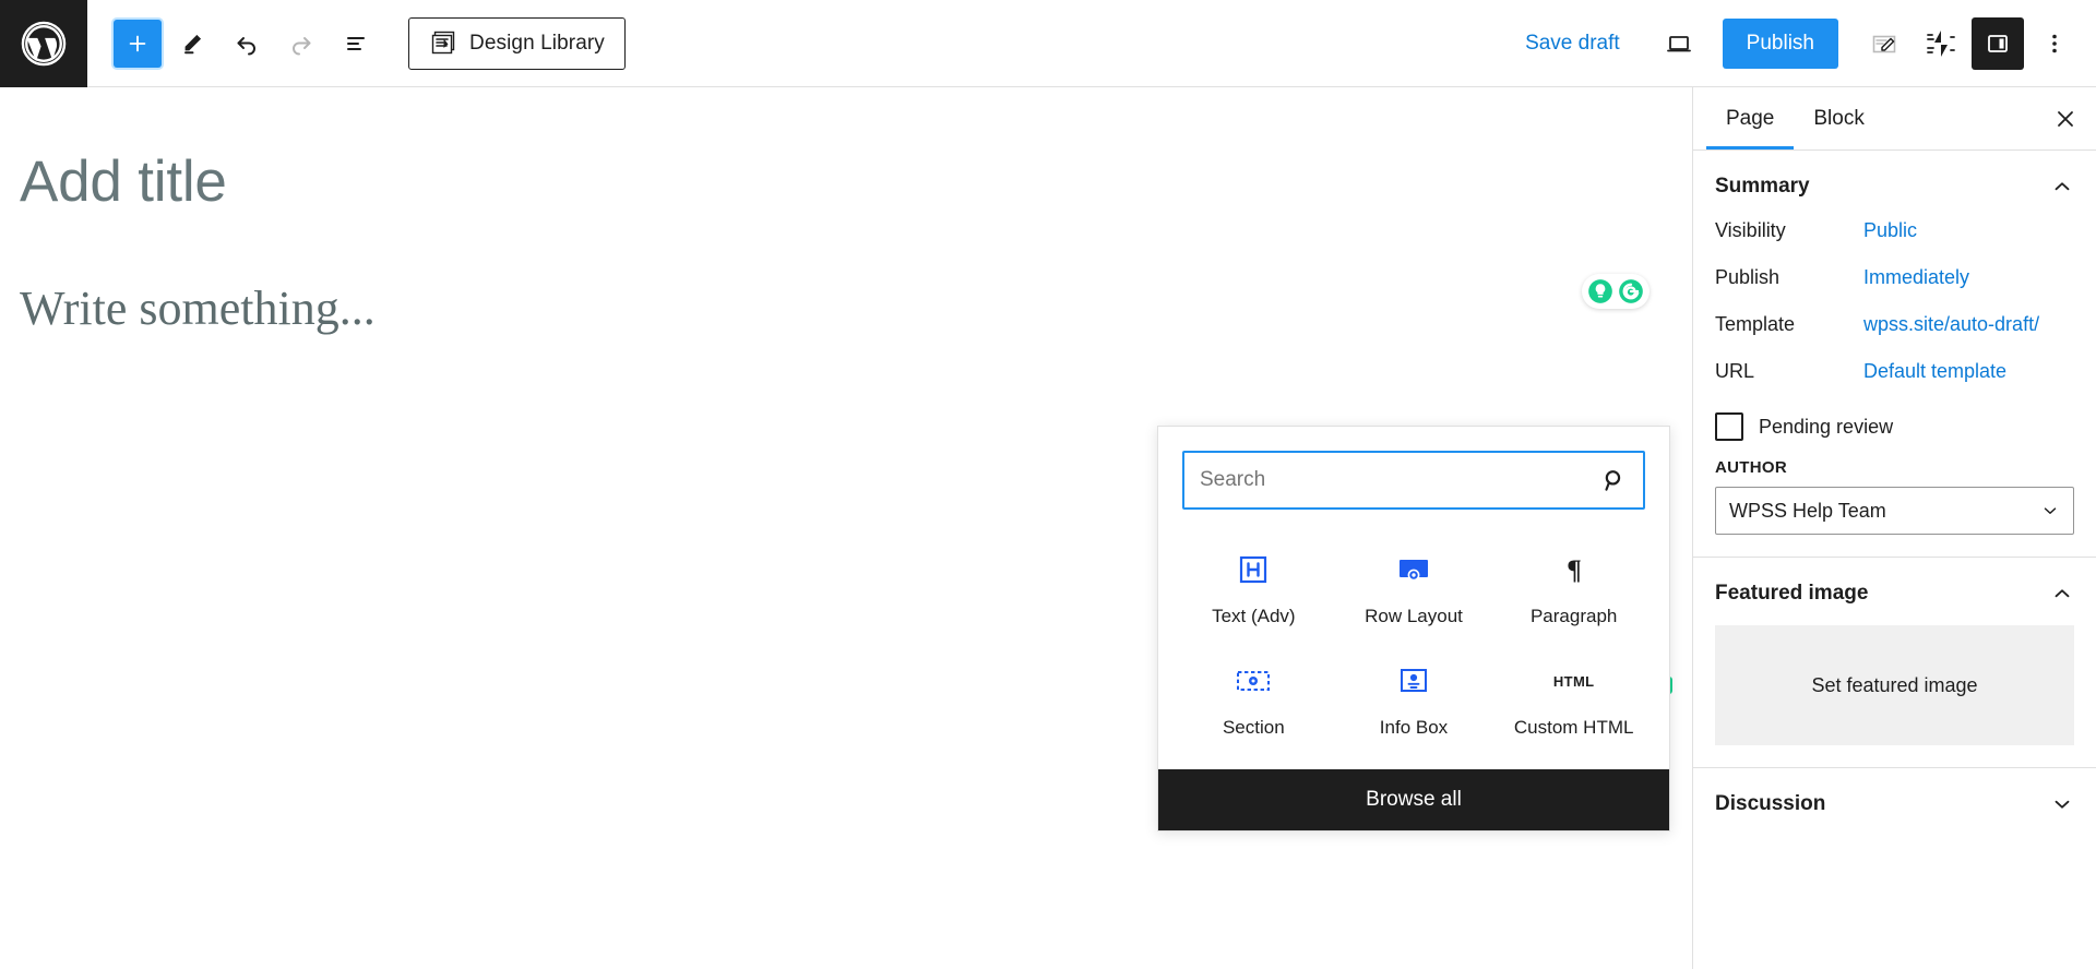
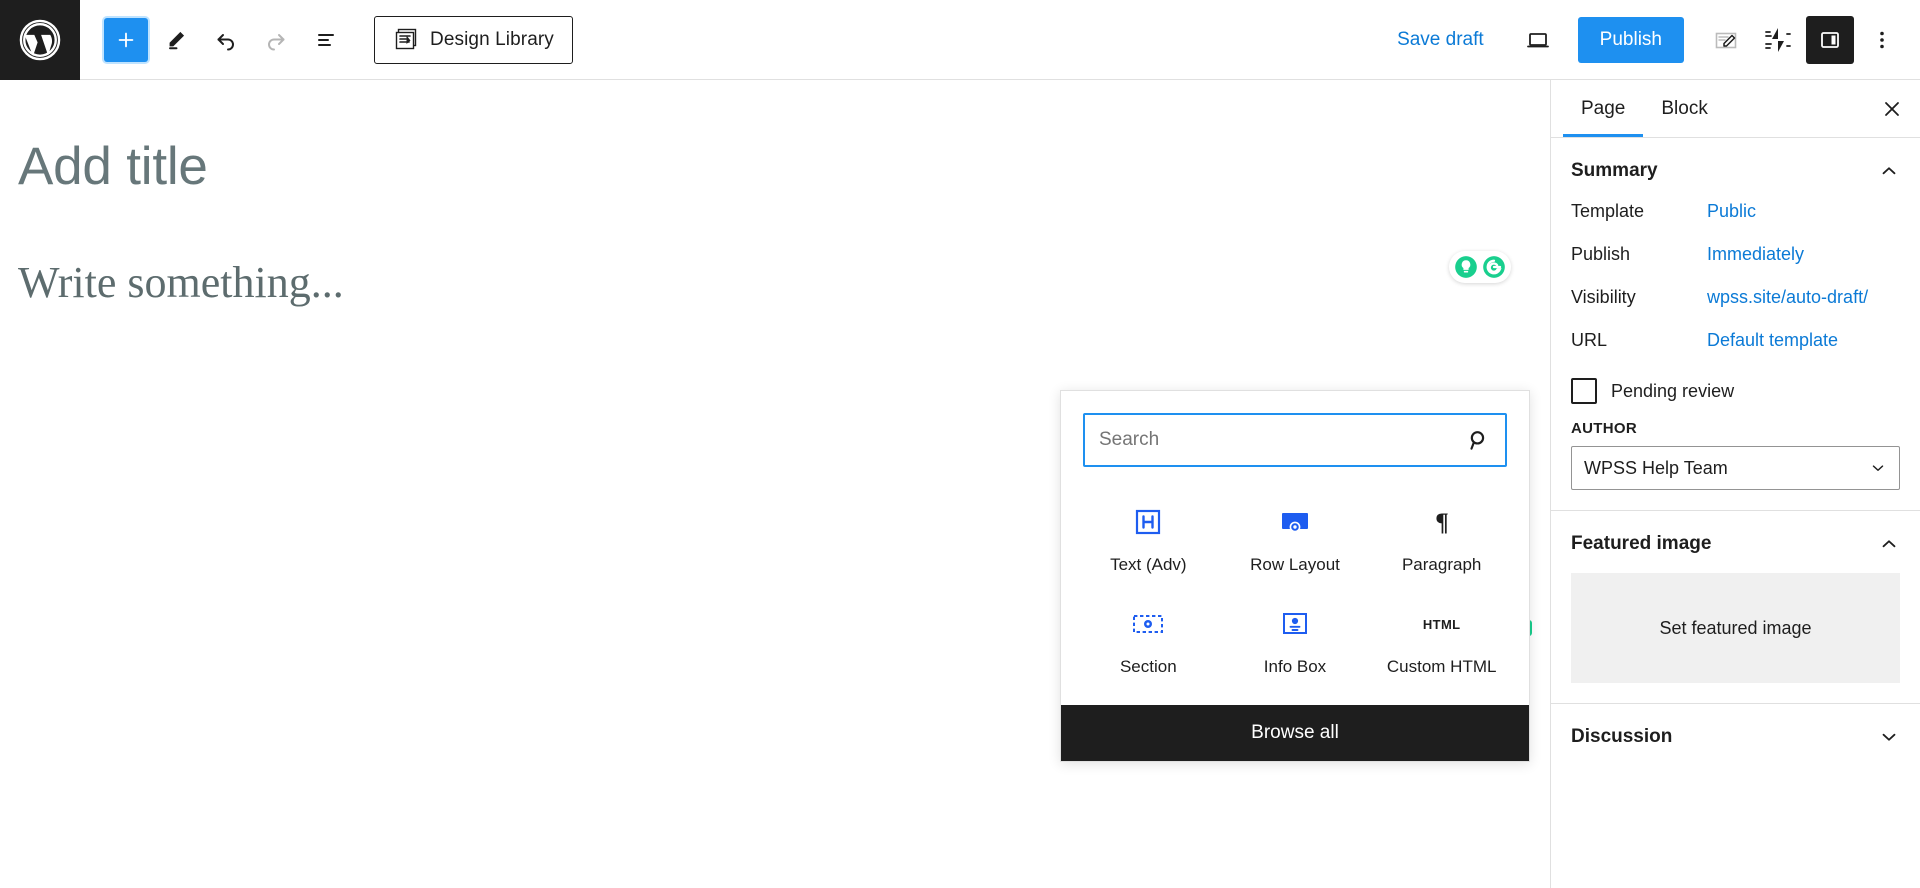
  Design Library
  Save draft
  Publish
  Add title
  Write something...
  Search
  Text (Adv)
  Row Layout
  ¶
  Paragraph
  Section
  Info Box
  HTML
  Custom HTML
  Browse all
  Page
  Block
  Summary
- Visibility
+ Template
  Public
  Publish
  Immediately
- Template
+ Visibility
  wpss.site/auto-draft/
  URL
  Default template
  Pending review
  AUTHOR
  WPSS Help Team
  Featured image
  Set featured image
  Discussion
